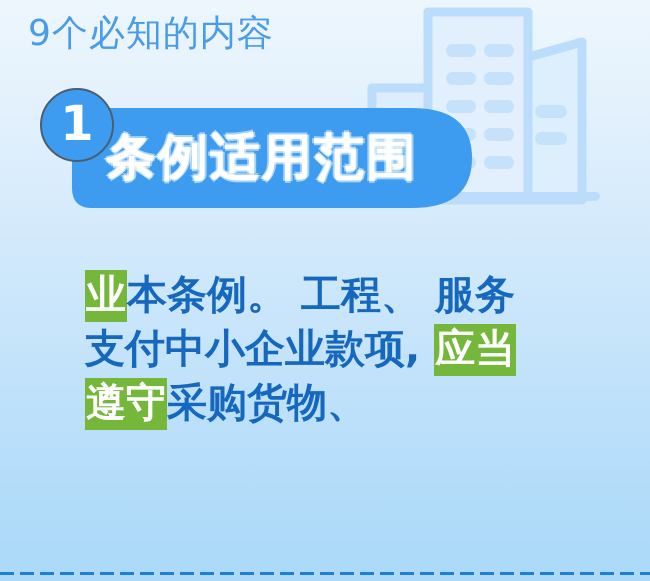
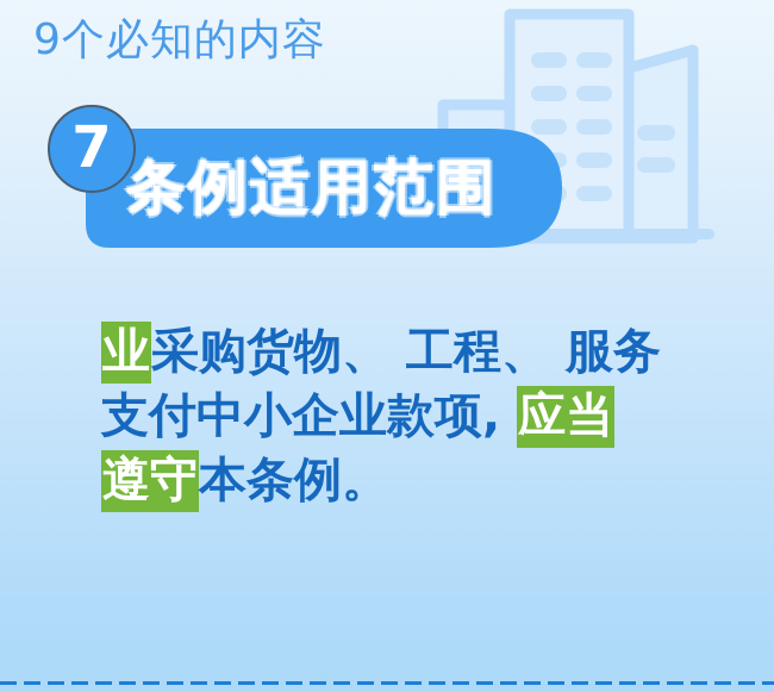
  9个必知的内容
  条例适用范围
- 1
+ 7
- 业本条例。 工程、 服务
+ 业采购货物、 工程、 服务
  支付中小企业款项, 应当
- 遵守采购货物、
+ 遵守本条例。
